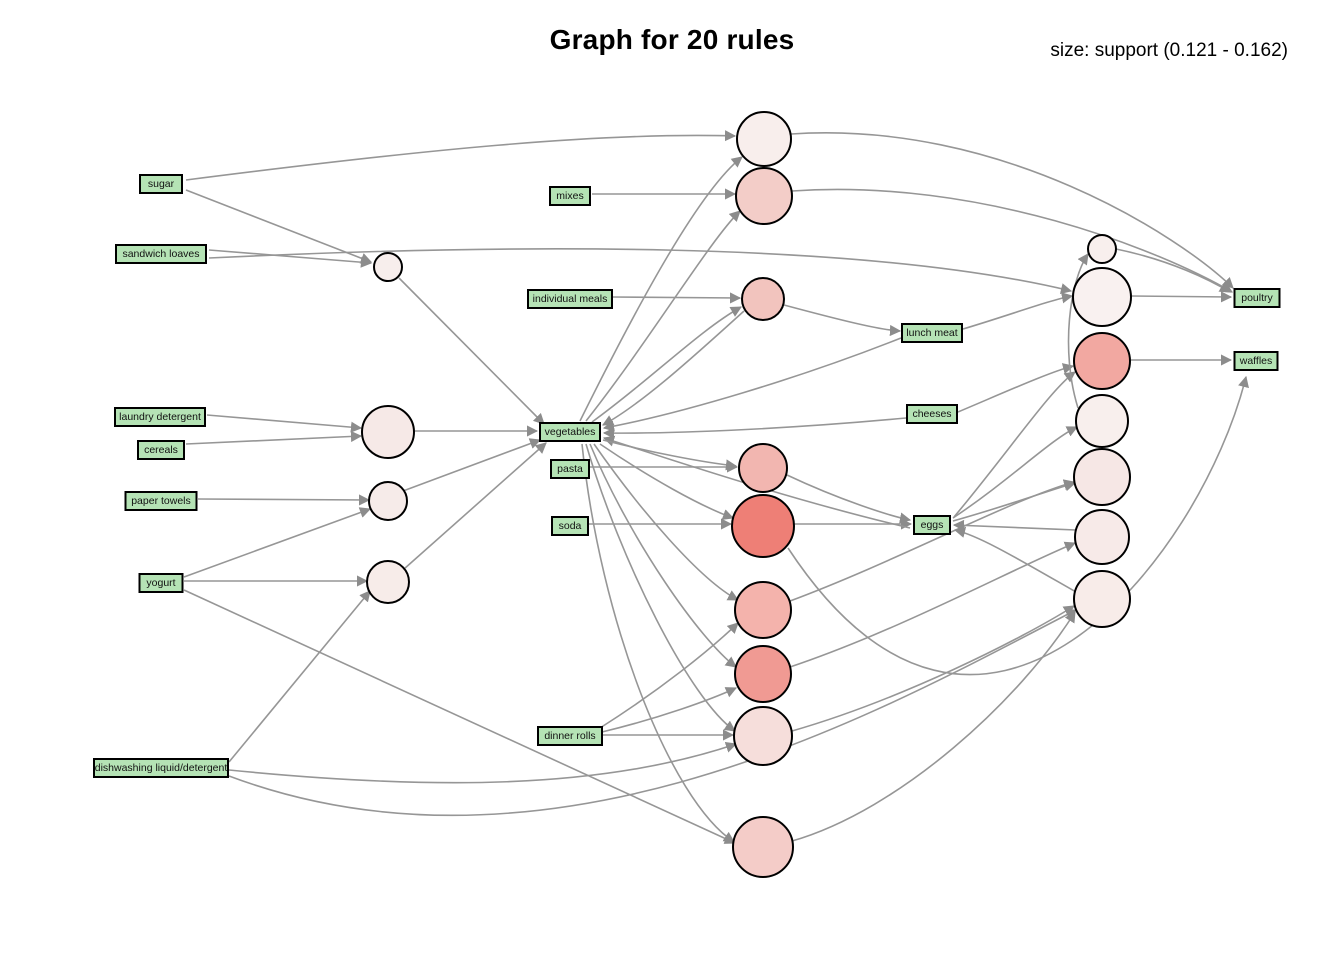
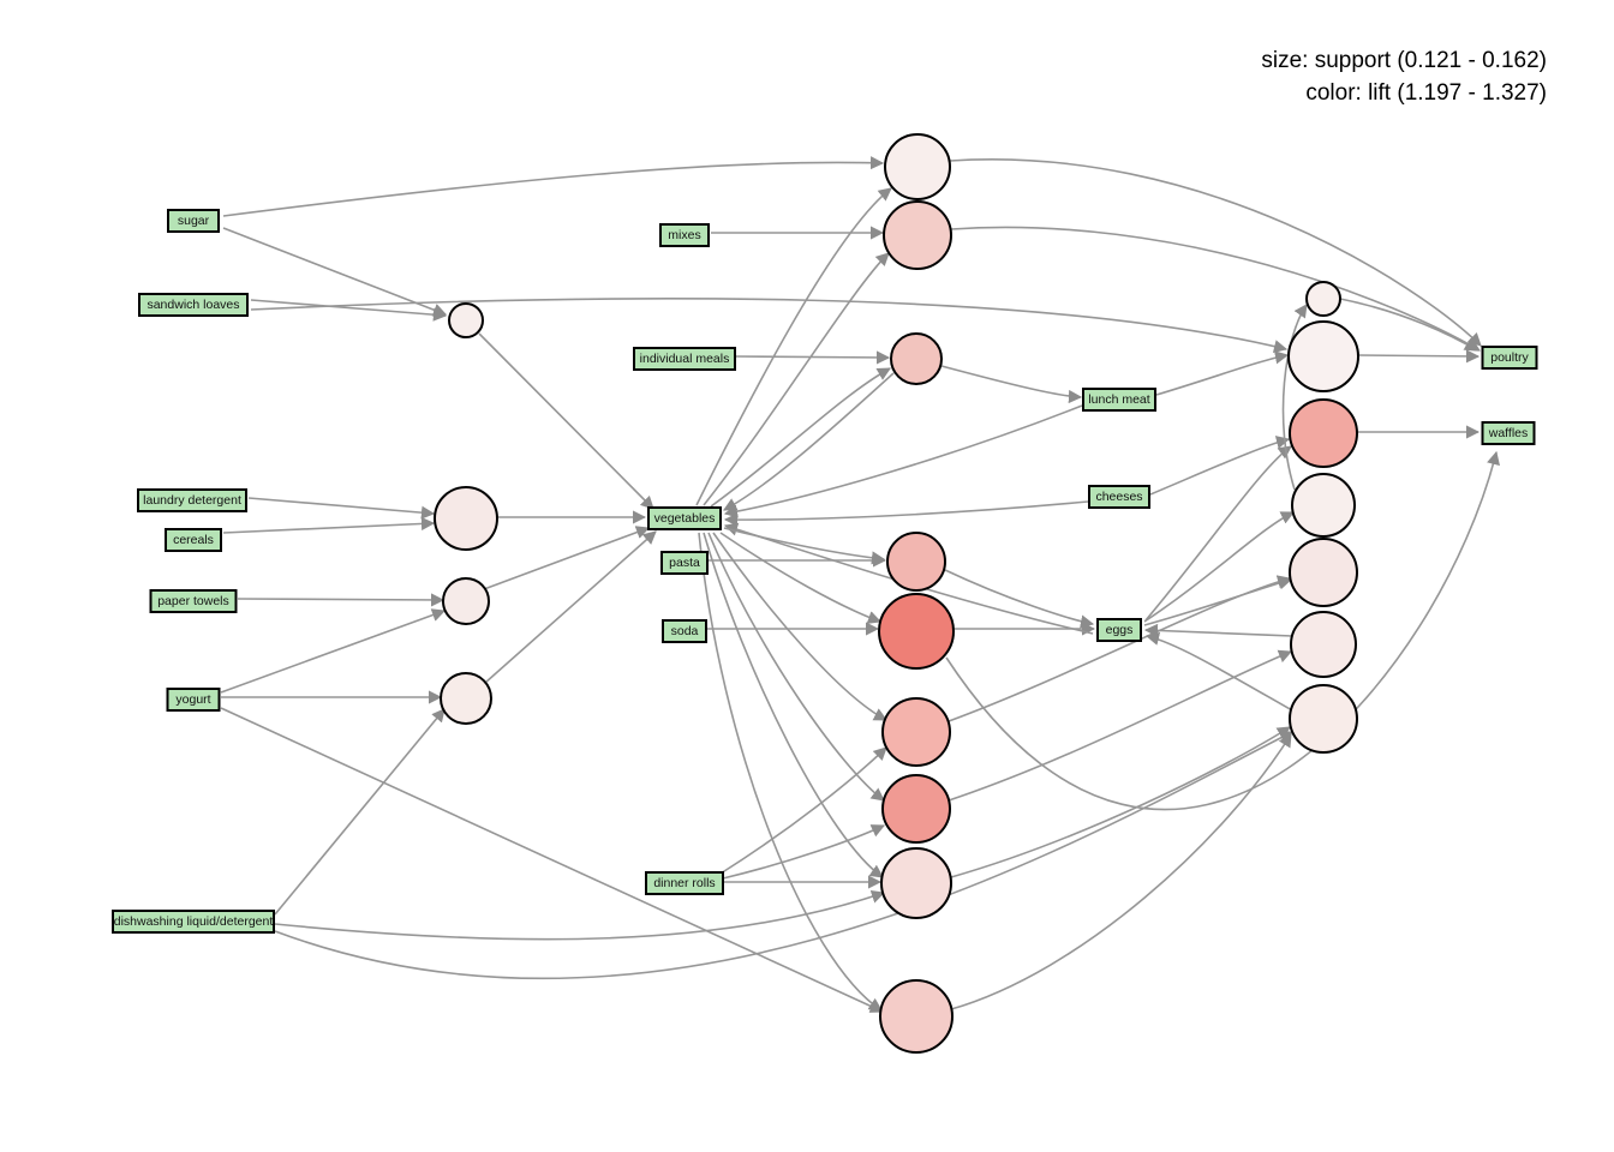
- Graph for 20 rules
  size: support (0.121 - 0.162)
+ color: lift (1.197 - 1.327)
  sugar
  sandwich loaves
  laundry detergent
  cereals
  paper towels
  yogurt
  dishwashing liquid/detergent
  mixes
  individual meals
  vegetables
  pasta
  soda
  dinner rolls
  lunch meat
  cheeses
  eggs
  poultry
  waffles
